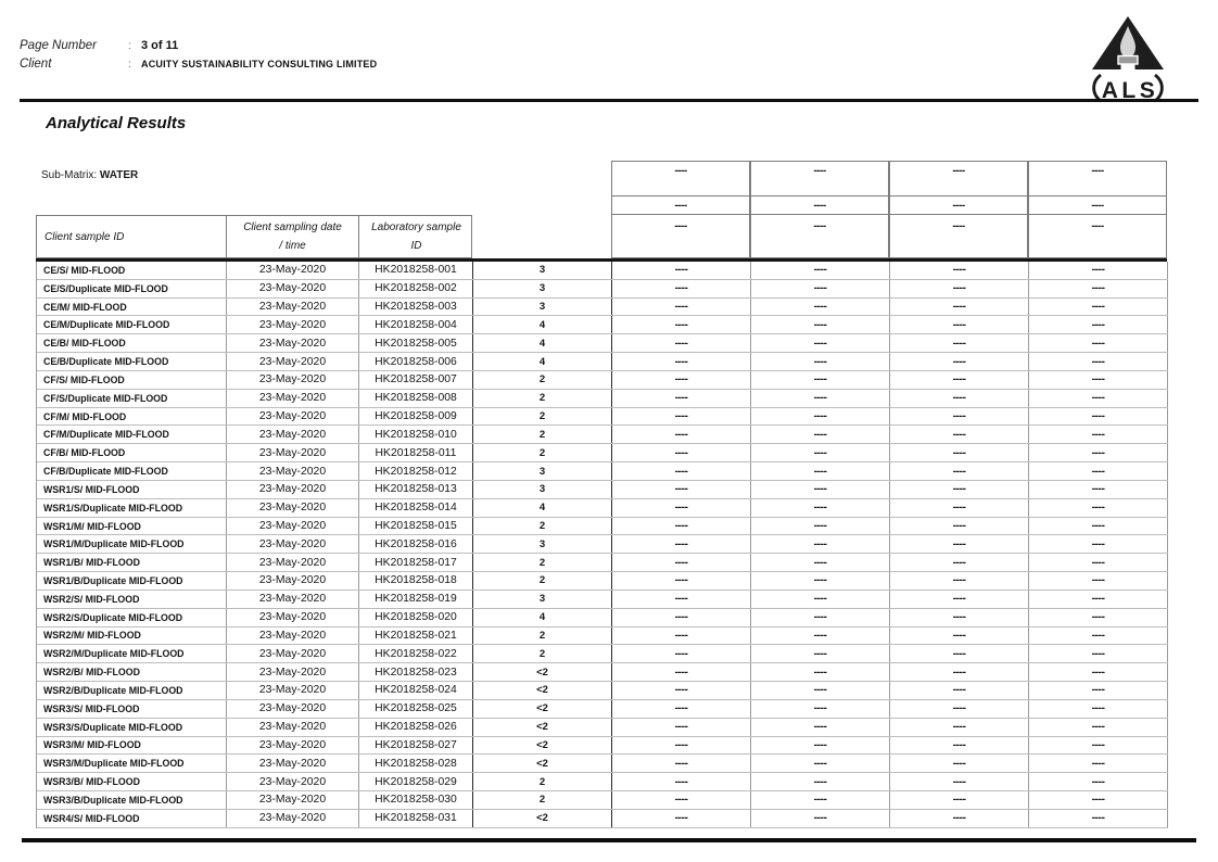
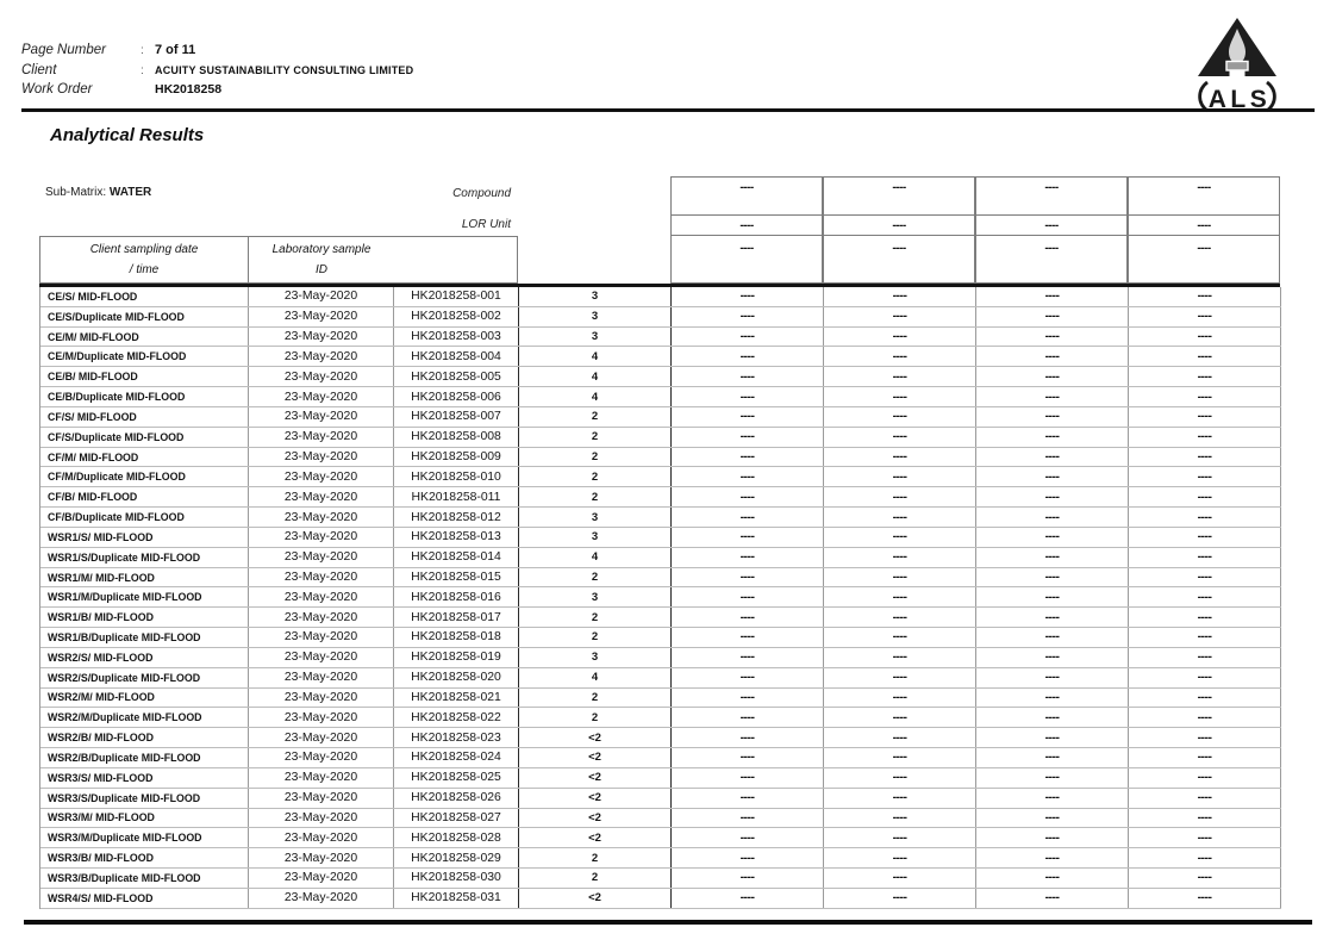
  Page Number
  :
- 3 of 11
+ 7 of 11
  Client
  :
  ACUITY SUSTAINABILITY CONSULTING LIMITED
+ Work Order
+ HK2018258
  ALS
  Analytical Results
  Sub-Matrix: WATER
+ Compound
+ LOR Unit
  ----
  ----
  ----
  ----
  ----
  ----
  ----
  ----
  ----
  ----
  ----
  ----
- Client sample ID
  Client sampling date
  / time
  Laboratory sample
  ID
  CE/S/ MID-FLOOD
  23-May-2020
  HK2018258-001
  3
  ----
  ----
  ----
  ----
  CE/S/Duplicate MID-FLOOD
  23-May-2020
  HK2018258-002
  3
  ----
  ----
  ----
  ----
  CE/M/ MID-FLOOD
  23-May-2020
  HK2018258-003
  3
  ----
  ----
  ----
  ----
  CE/M/Duplicate MID-FLOOD
  23-May-2020
  HK2018258-004
  4
  ----
  ----
  ----
  ----
  CE/B/ MID-FLOOD
  23-May-2020
  HK2018258-005
  4
  ----
  ----
  ----
  ----
  CE/B/Duplicate MID-FLOOD
  23-May-2020
  HK2018258-006
  4
  ----
  ----
  ----
  ----
  CF/S/ MID-FLOOD
  23-May-2020
  HK2018258-007
  2
  ----
  ----
  ----
  ----
  CF/S/Duplicate MID-FLOOD
  23-May-2020
  HK2018258-008
  2
  ----
  ----
  ----
  ----
  CF/M/ MID-FLOOD
  23-May-2020
  HK2018258-009
  2
  ----
  ----
  ----
  ----
  CF/M/Duplicate MID-FLOOD
  23-May-2020
  HK2018258-010
  2
  ----
  ----
  ----
  ----
  CF/B/ MID-FLOOD
  23-May-2020
  HK2018258-011
  2
  ----
  ----
  ----
  ----
  CF/B/Duplicate MID-FLOOD
  23-May-2020
  HK2018258-012
  3
  ----
  ----
  ----
  ----
  WSR1/S/ MID-FLOOD
  23-May-2020
  HK2018258-013
  3
  ----
  ----
  ----
  ----
  WSR1/S/Duplicate MID-FLOOD
  23-May-2020
  HK2018258-014
  4
  ----
  ----
  ----
  ----
  WSR1/M/ MID-FLOOD
  23-May-2020
  HK2018258-015
  2
  ----
  ----
  ----
  ----
  WSR1/M/Duplicate MID-FLOOD
  23-May-2020
  HK2018258-016
  3
  ----
  ----
  ----
  ----
  WSR1/B/ MID-FLOOD
  23-May-2020
  HK2018258-017
  2
  ----
  ----
  ----
  ----
  WSR1/B/Duplicate MID-FLOOD
  23-May-2020
  HK2018258-018
  2
  ----
  ----
  ----
  ----
  WSR2/S/ MID-FLOOD
  23-May-2020
  HK2018258-019
  3
  ----
  ----
  ----
  ----
  WSR2/S/Duplicate MID-FLOOD
  23-May-2020
  HK2018258-020
  4
  ----
  ----
  ----
  ----
  WSR2/M/ MID-FLOOD
  23-May-2020
  HK2018258-021
  2
  ----
  ----
  ----
  ----
  WSR2/M/Duplicate MID-FLOOD
  23-May-2020
  HK2018258-022
  2
  ----
  ----
  ----
  ----
  WSR2/B/ MID-FLOOD
  23-May-2020
  HK2018258-023
  <2
  ----
  ----
  ----
  ----
  WSR2/B/Duplicate MID-FLOOD
  23-May-2020
  HK2018258-024
  <2
  ----
  ----
  ----
  ----
  WSR3/S/ MID-FLOOD
  23-May-2020
  HK2018258-025
  <2
  ----
  ----
  ----
  ----
  WSR3/S/Duplicate MID-FLOOD
  23-May-2020
  HK2018258-026
  <2
  ----
  ----
  ----
  ----
  WSR3/M/ MID-FLOOD
  23-May-2020
  HK2018258-027
  <2
  ----
  ----
  ----
  ----
  WSR3/M/Duplicate MID-FLOOD
  23-May-2020
  HK2018258-028
  <2
  ----
  ----
  ----
  ----
  WSR3/B/ MID-FLOOD
  23-May-2020
  HK2018258-029
  2
  ----
  ----
  ----
  ----
  WSR3/B/Duplicate MID-FLOOD
  23-May-2020
  HK2018258-030
  2
  ----
  ----
  ----
  ----
  WSR4/S/ MID-FLOOD
  23-May-2020
  HK2018258-031
  <2
  ----
  ----
  ----
  ----
